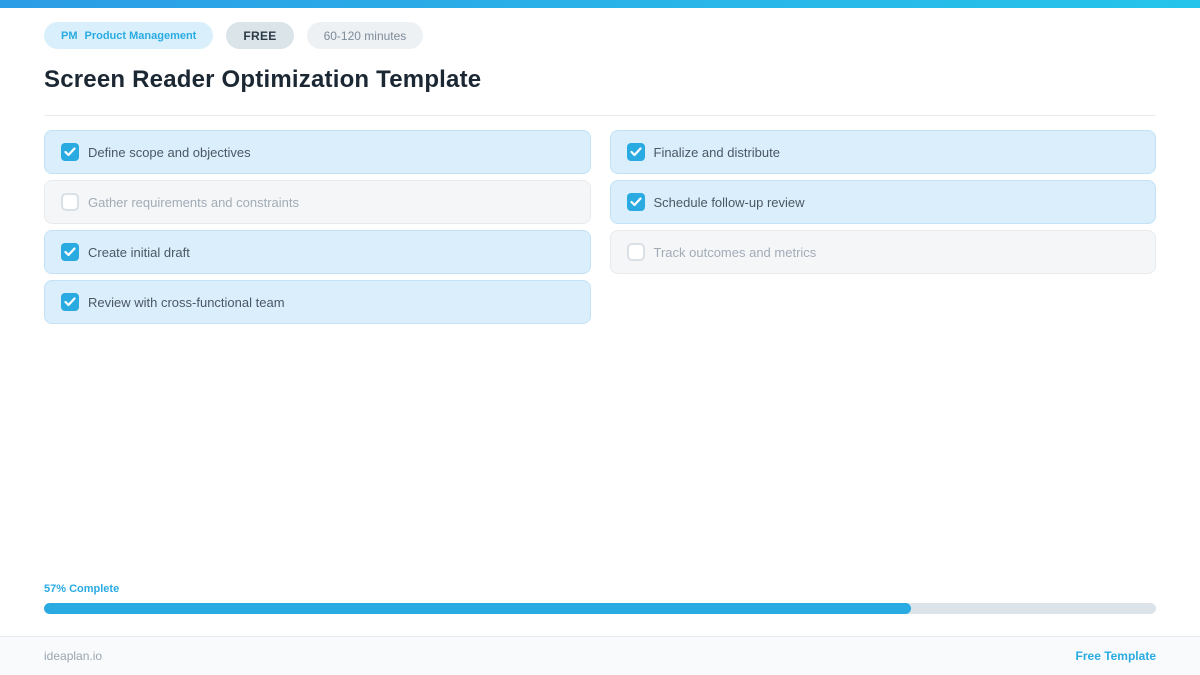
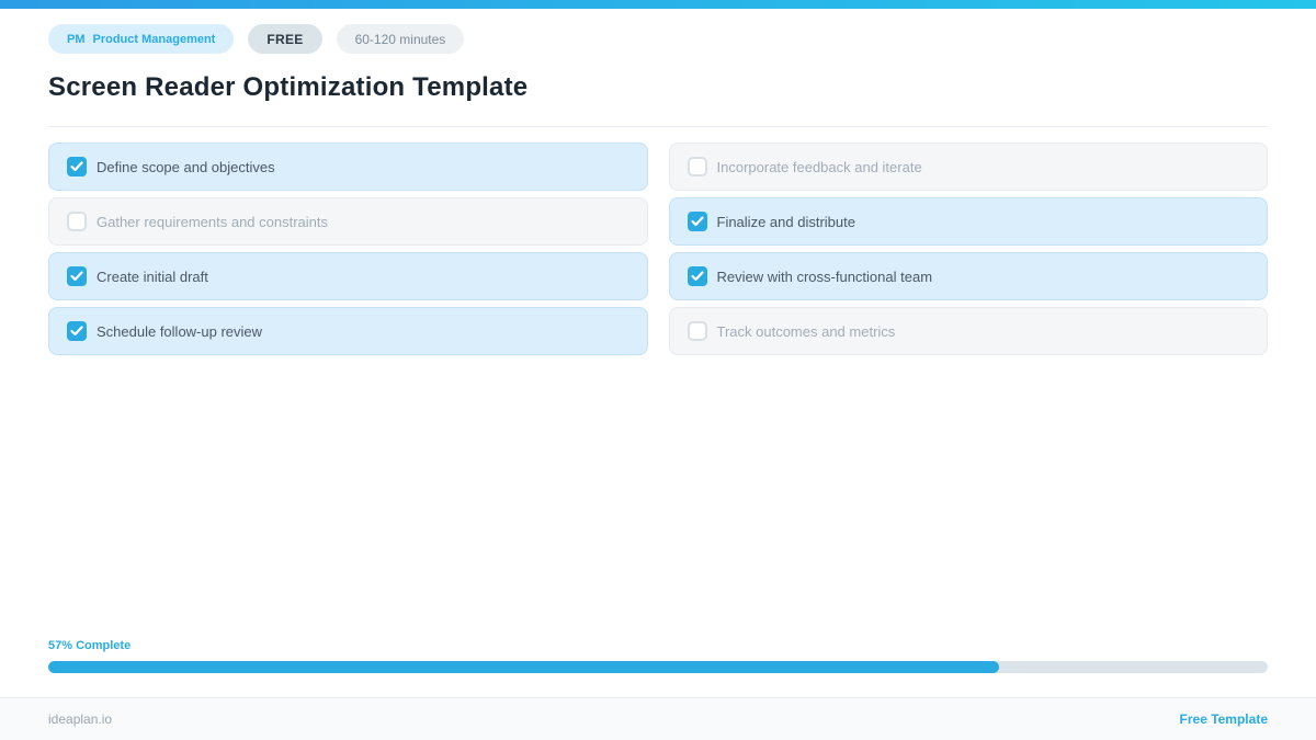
  PM
  Product Management
  FREE
  60-120 minutes
  Screen Reader Optimization Template
  Define scope and objectives
  Gather requirements and constraints
  Create initial draft
- Review with cross-functional team
+ Schedule follow-up review
+ Incorporate feedback and iterate
  Finalize and distribute
- Schedule follow-up review
+ Review with cross-functional team
  Track outcomes and metrics
  57% Complete
  ideaplan.io
  Free Template
